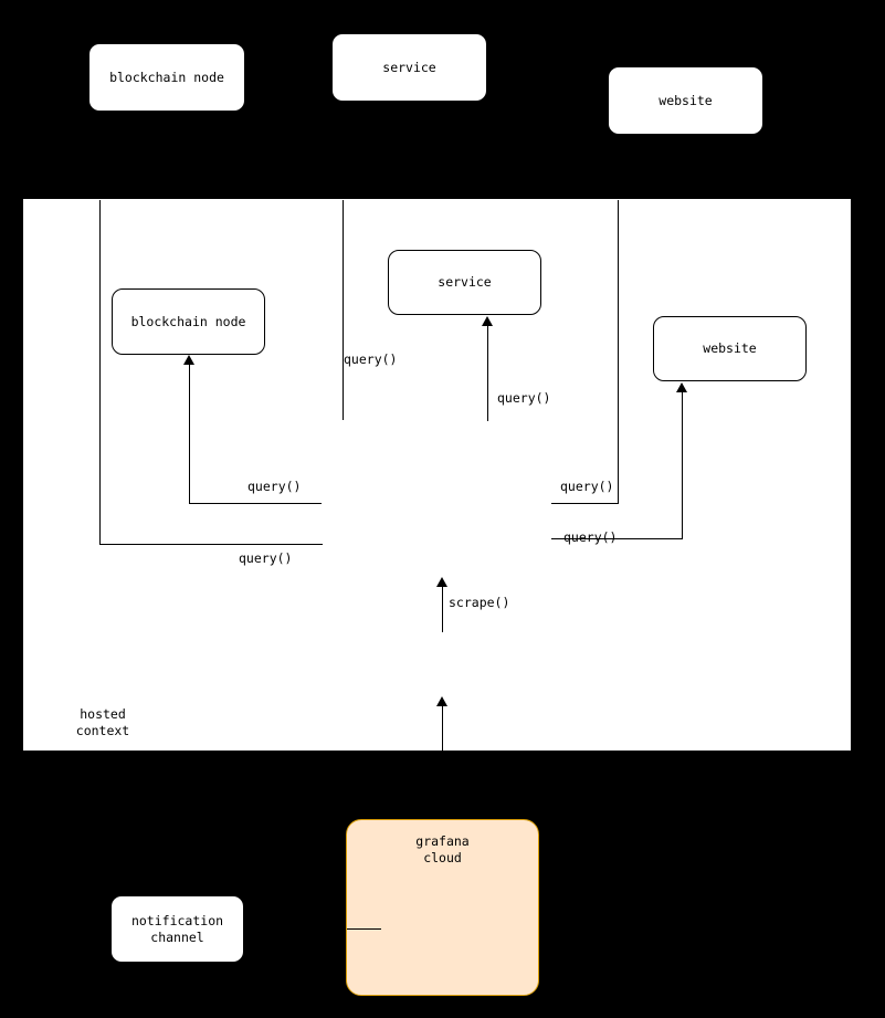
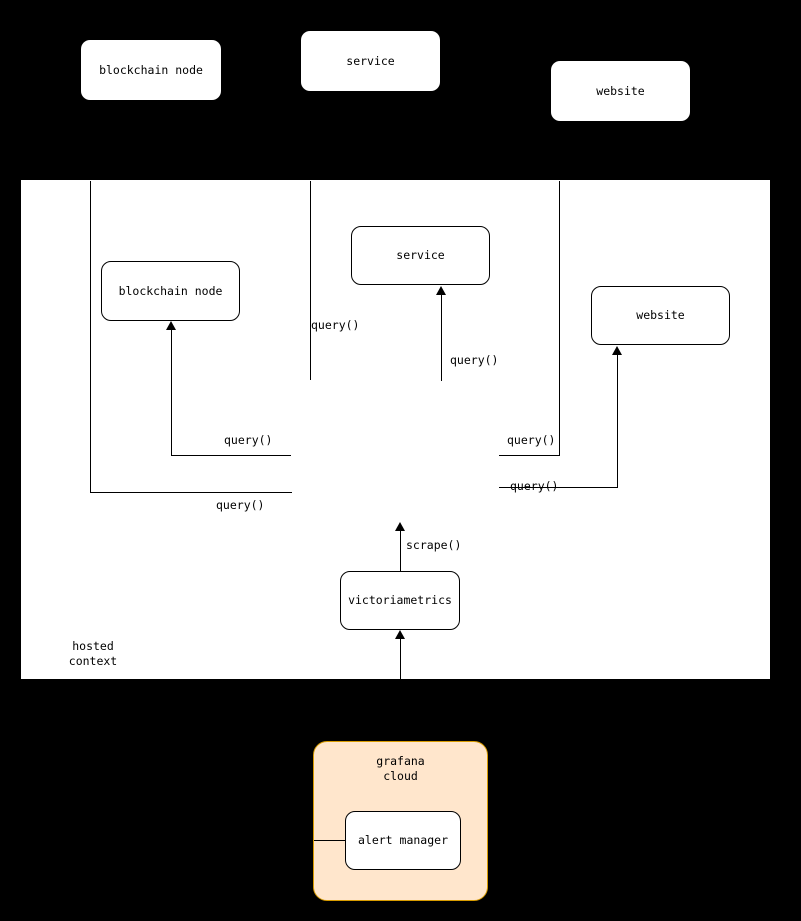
  blockchain node
  service
  website
  hosted
  context
  blockchain node
  service
  website
+ victoriametrics
  query()
  query()
  query()
  query()
  query()
  query()
  scrape()
- notification
- channel
  grafana
  cloud
+ alert manager
